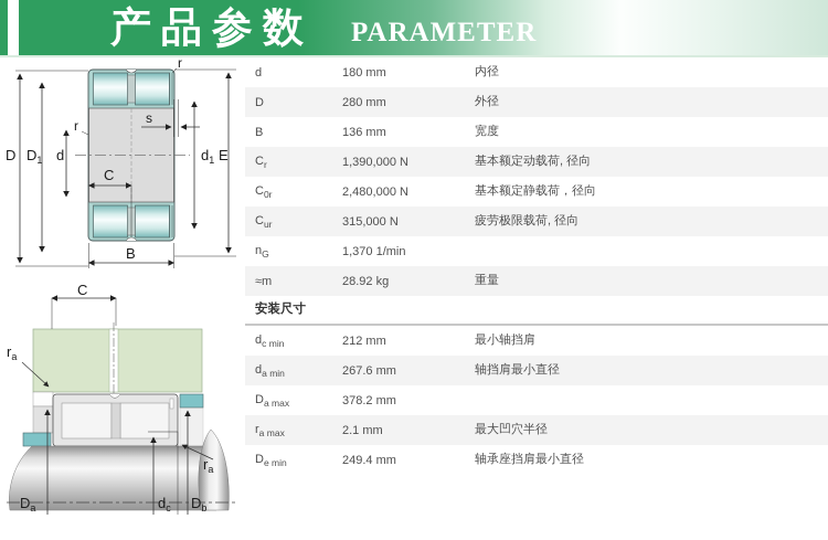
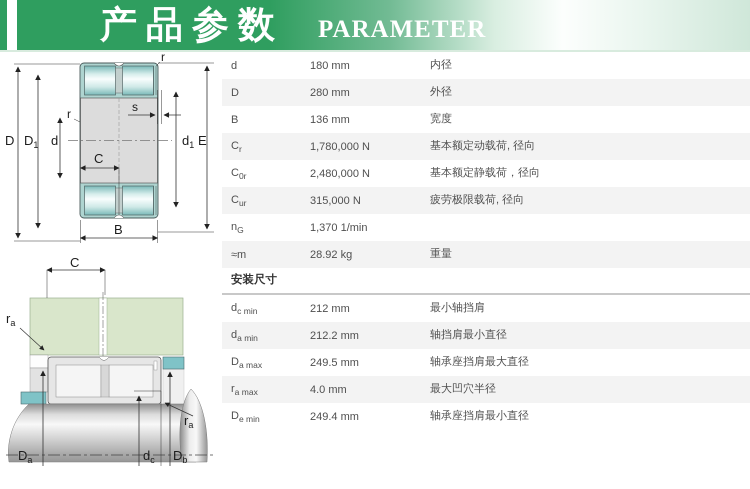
  产品参数
  PARAMETER
  D
  D1
  d
  d1
  E
  r
  r
  s
  C
  B
  C
  ra
  ra
  Da
  dc
  Db
  d
  180 mm
  内径
  D
  280 mm
  外径
  B
  136 mm
  宽度
  Cr
- 1,390,000 N
+ 1,780,000 N
  基本额定动载荷, 径向
  C0r
  2,480,000 N
  基本额定静载荷，径向
  Cur
  315,000 N
  疲劳极限载荷, 径向
  nG
  1,370 1/min
  ≈m
  28.92 kg
  重量
  安装尺寸
  dc min
  212 mm
  最小轴挡肩
  da min
- 267.6 mm
+ 212.2 mm
  轴挡肩最小直径
  Da max
- 378.2 mm
+ 249.5 mm
+ 轴承座挡肩最大直径
  ra max
- 2.1 mm
+ 4.0 mm
  最大凹穴半径
  De min
  249.4 mm
  轴承座挡肩最小直径
